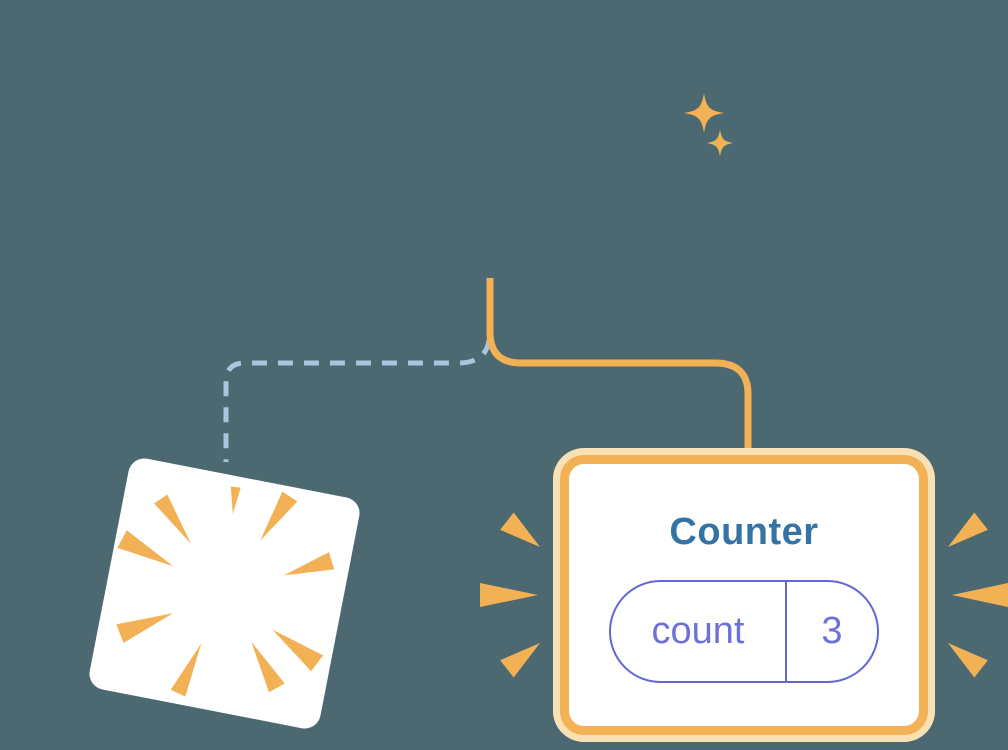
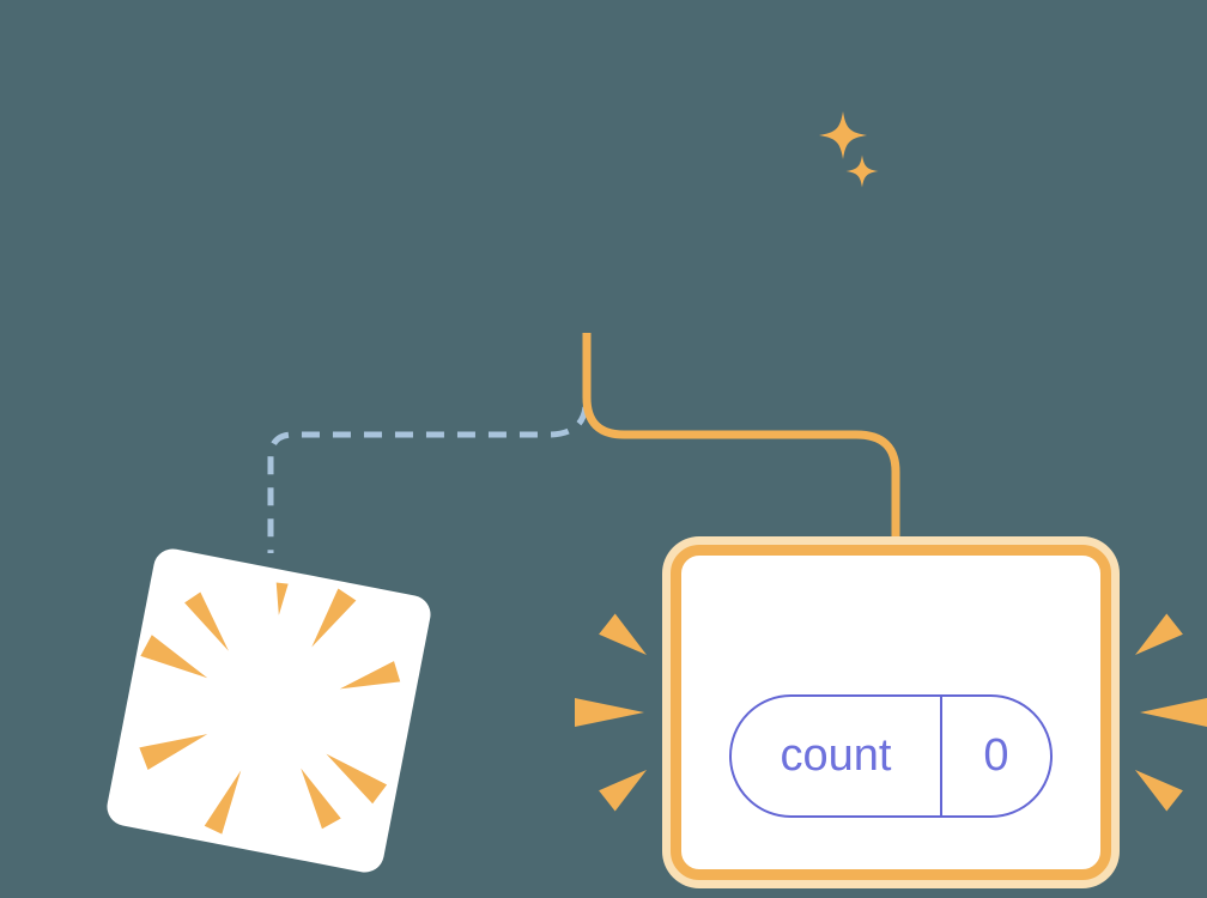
- Counter
  count
- 3
+ 0
